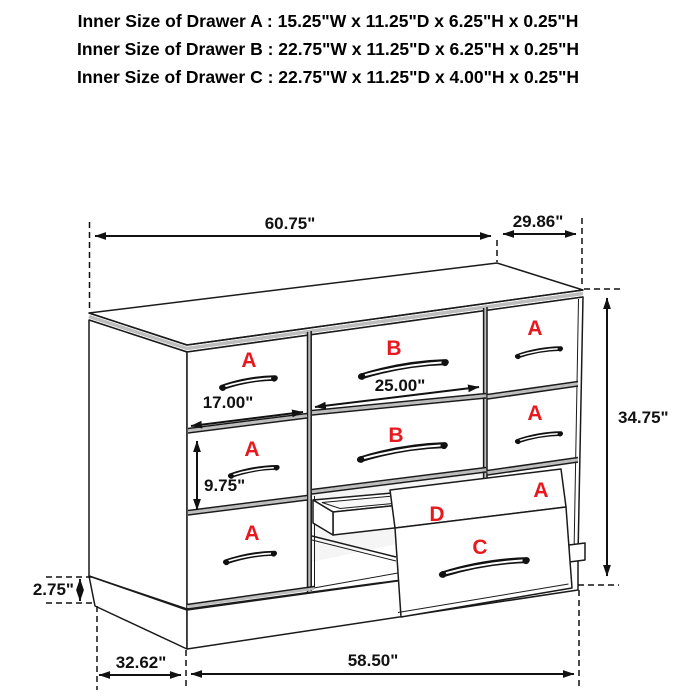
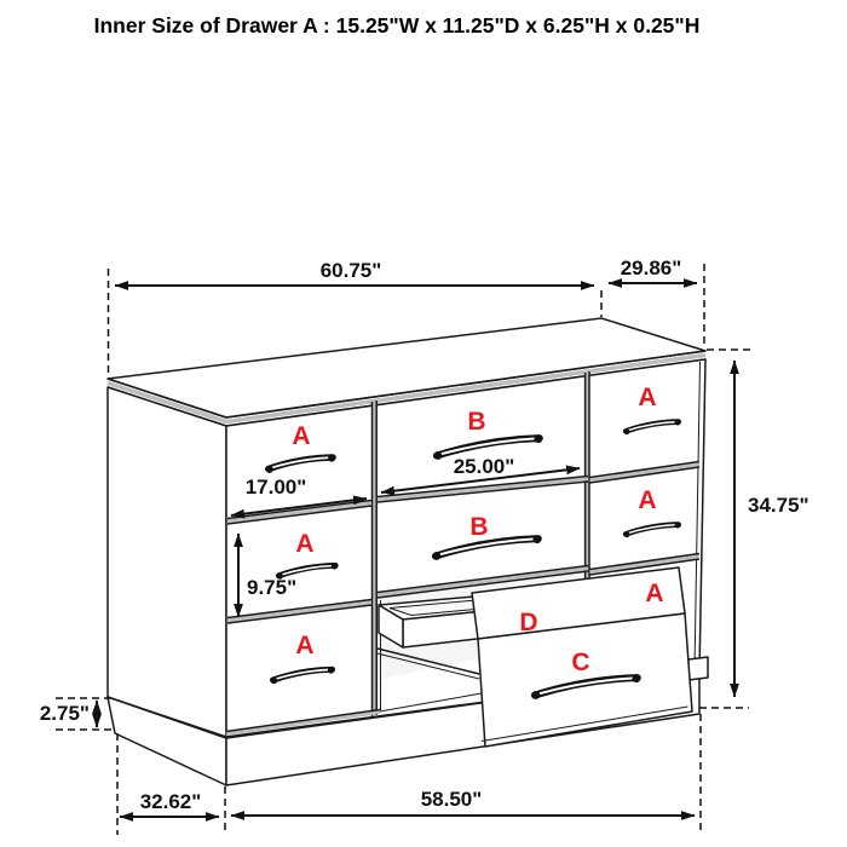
  Inner Size of Drawer A : 15.25"W x 11.25"D x 6.25"H x 0.25"H
- Inner Size of Drawer B : 22.75"W x 11.25"D x 6.25"H x 0.25"H
- Inner Size of Drawer C : 22.75"W x 11.25"D x 4.00"H x 0.25"H
  A
  A
  A
  B
  B
  A
  A
  A
  D
  C
  60.75"
  29.86"
  34.75"
  17.00"
  25.00"
  9.75"
  2.75"
  32.62"
  58.50"
